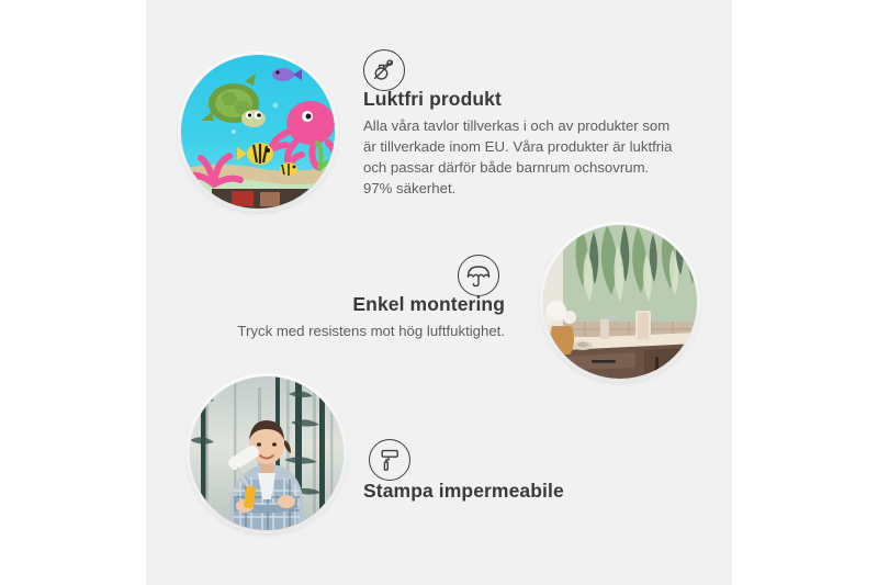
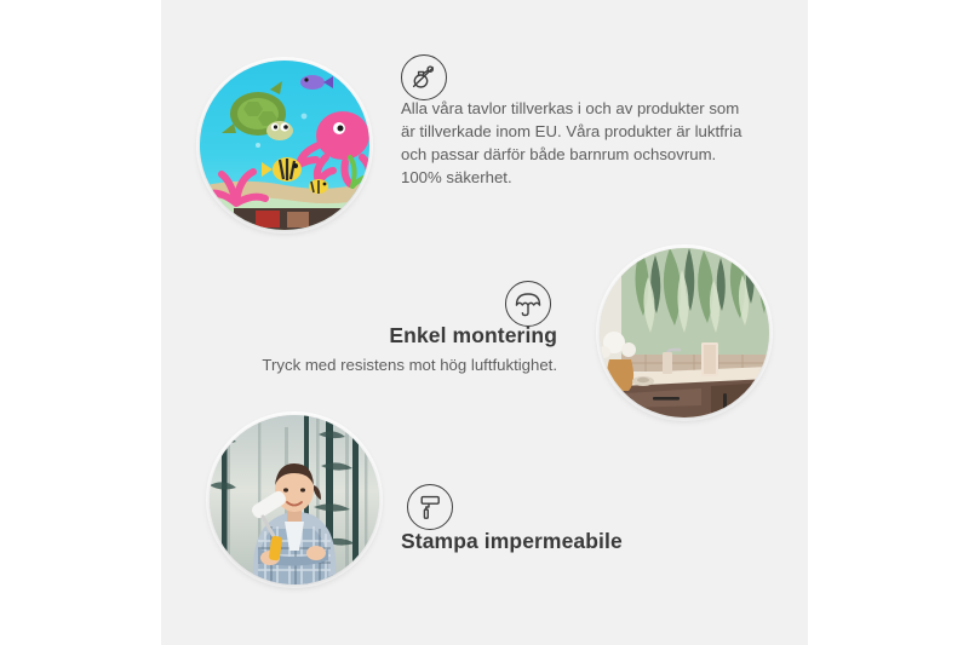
- Luktfri produkt
- Alla våra tavlor tillverkas i och av produkter som är tillverkade inom EU. Våra produkter är luktfria och passar därför både barnrum ochsovrum. 97% säkerhet.
+ Alla våra tavlor tillverkas i och av produkter som är tillverkade inom EU. Våra produkter är luktfria och passar därför både barnrum ochsovrum. 100% säkerhet.
  Enkel montering
  Tryck med resistens mot hög luftfuktighet.
  Stampa impermeabile
